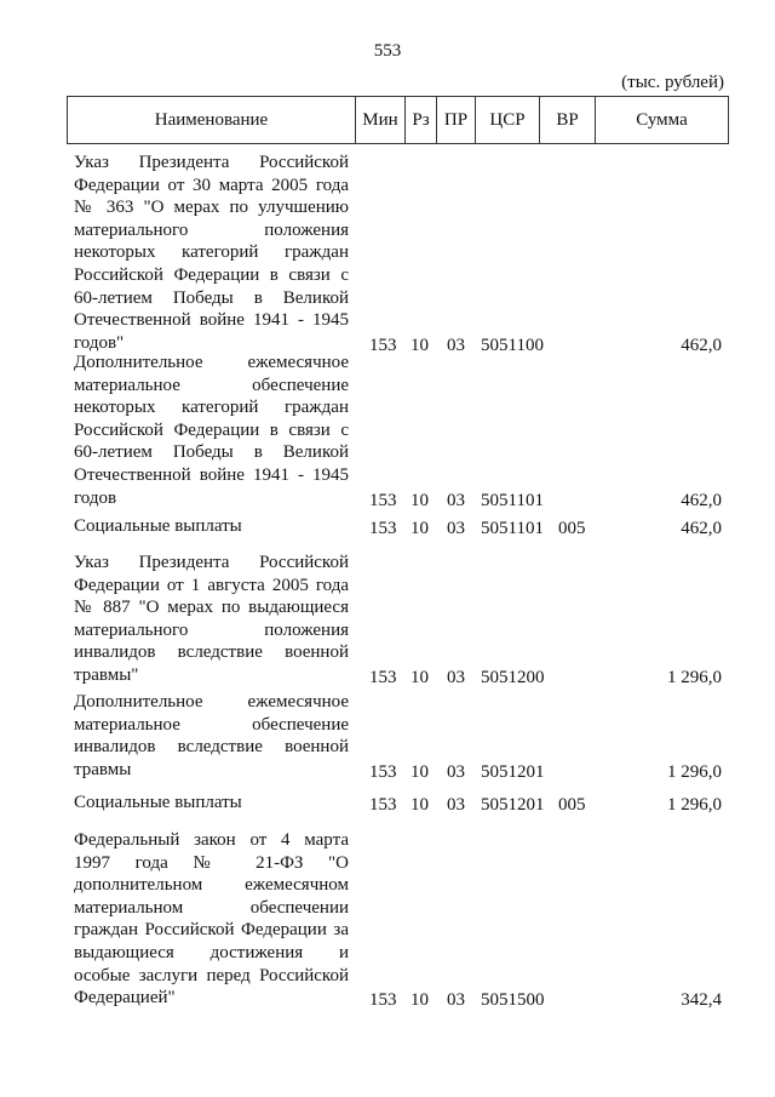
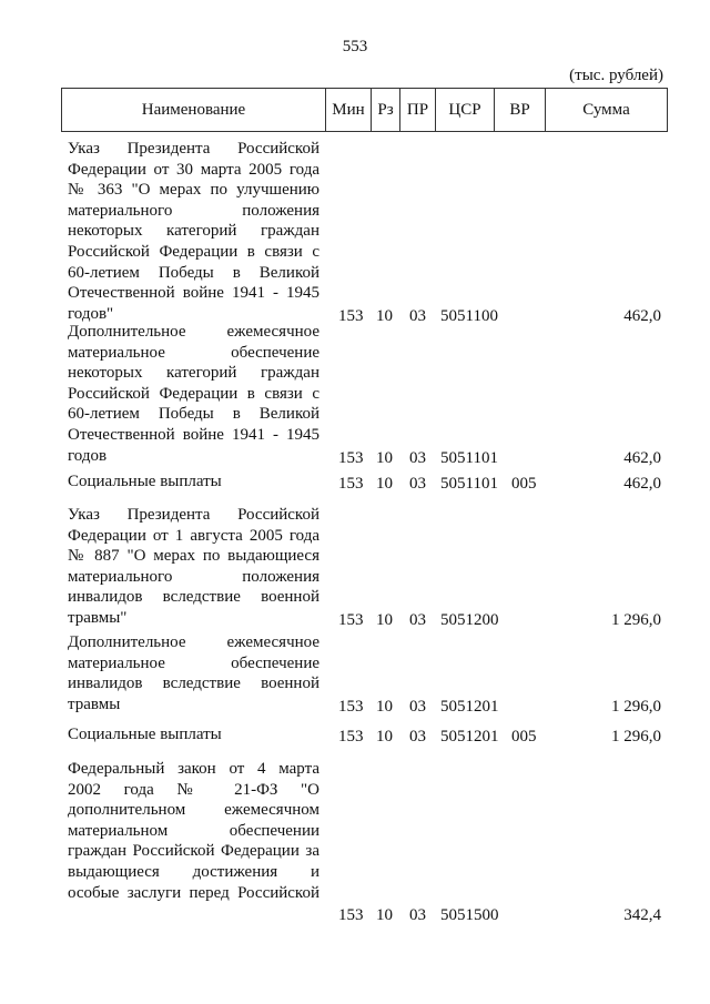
  553
  (тыс. рублей)
  Наименование	Мин	Рз	ПР	ЦСР	ВР	Сумма
  Указ Президента Российской
  Федерации от 30 марта 2005 года
  № 363 "О мерах по улучшению
  материального положения
  некоторых категорий граждан
  Российской Федерации в связи с
  60-летием Победы в Великой
  Отечественной войне 1941 - 1945
  годов"
  153
  10
  03
  5051100
  462,0
  Дополнительное ежемесячное
  материальное обеспечение
  некоторых категорий граждан
  Российской Федерации в связи с
  60-летием Победы в Великой
  Отечественной войне 1941 - 1945
  годов
  153
  10
  03
  5051101
  462,0
  Социальные выплаты
  153
  10
  03
  5051101
  005
  462,0
  Указ Президента Российской
  Федерации от 1 августа 2005 года
  № 887 "О мерах по выдающиеся
  материального положения
  инвалидов вследствие военной
  травмы"
  153
  10
  03
  5051200
  1 296,0
  Дополнительное ежемесячное
  материальное обеспечение
  инвалидов вследствие военной
  травмы
  153
  10
  03
  5051201
  1 296,0
  Социальные выплаты
  153
  10
  03
  5051201
  005
  1 296,0
  Федеральный закон от 4 марта
- 1997 года № 21-ФЗ "О
+ 2002 года № 21-ФЗ "О
  дополнительном ежемесячном
  материальном обеспечении
  граждан Российской Федерации за
  выдающиеся достижения и
  особые заслуги перед Российской
- Федерацией"
  153
  10
  03
  5051500
  342,4
